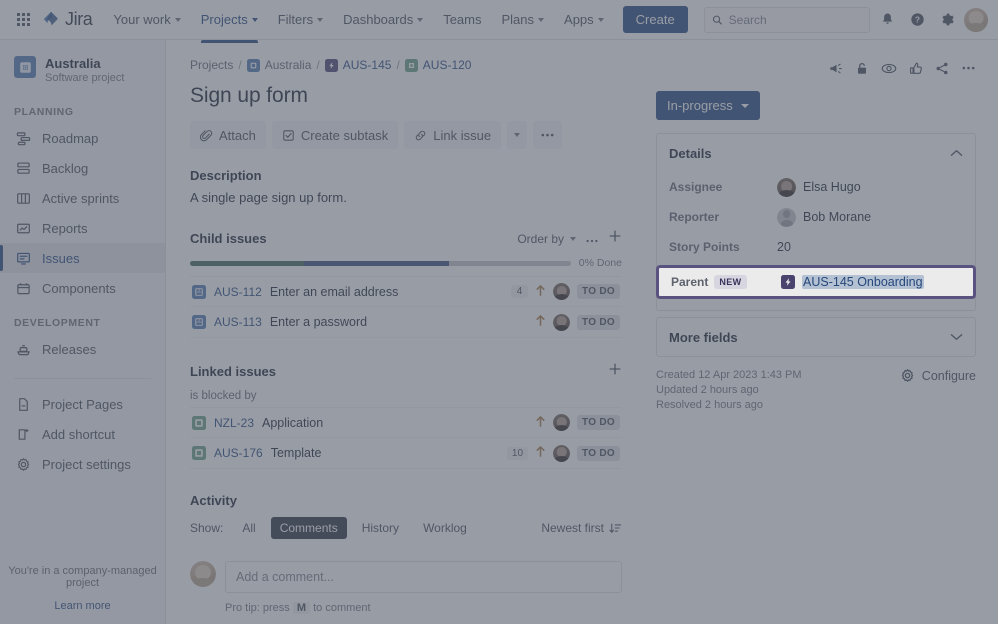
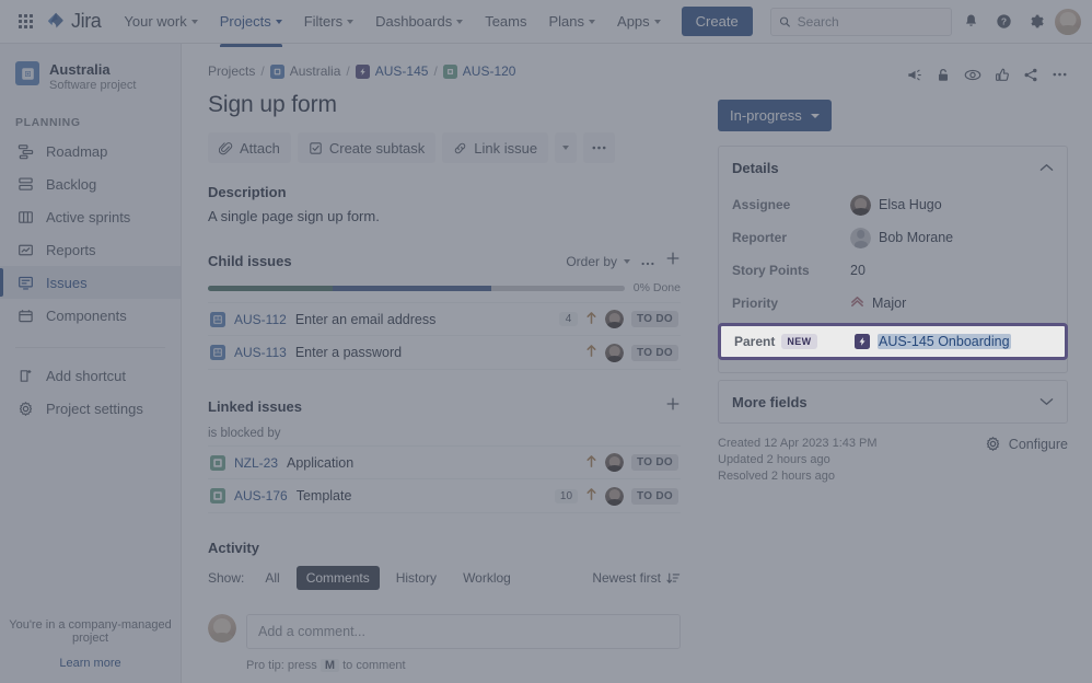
  Jira
  Your work
  Projects
  Filters
  Dashboards
  Teams
  Plans
  Apps
  Create
  Search
  ?
  Australia
  Software project
  PLANNING
  Roadmap
  Backlog
  Active sprints
  Reports
  Issues
  Components
- DEVELOPMENT
- Releases
- Project Pages
  Add shortcut
  Project settings
  You're in a company-managed project
  Learn more
  Projects
  /
  Australia
  /
  AUS-145
  /
  AUS-120
  Sign up form
  Attach
  Create subtask
  Link issue
  Description
  A single page sign up form.
  Child issues
  Order by
  0% Done
  AUS-112
  Enter an email address
  4
  TO DO
  AUS-113
  Enter a password
  TO DO
  Linked issues
  is blocked by
  NZL-23
  Application
  TO DO
  AUS-176
  Template
  10
  TO DO
  Activity
  Show:
  All
  Comments
  History
  Worklog
  Newest first
  Add a comment...
  Pro tip: press M to comment
  In-progress
  Details
  Assignee
  Elsa Hugo
  Reporter
  Bob Morane
  Story Points
  20
+ Priority
+ Major
  Parent
  NEW
  AUS-145 Onboarding
  More fields
  Created 12 Apr 2023 1:43 PM
  Updated 2 hours ago
  Resolved 2 hours ago
  Configure
